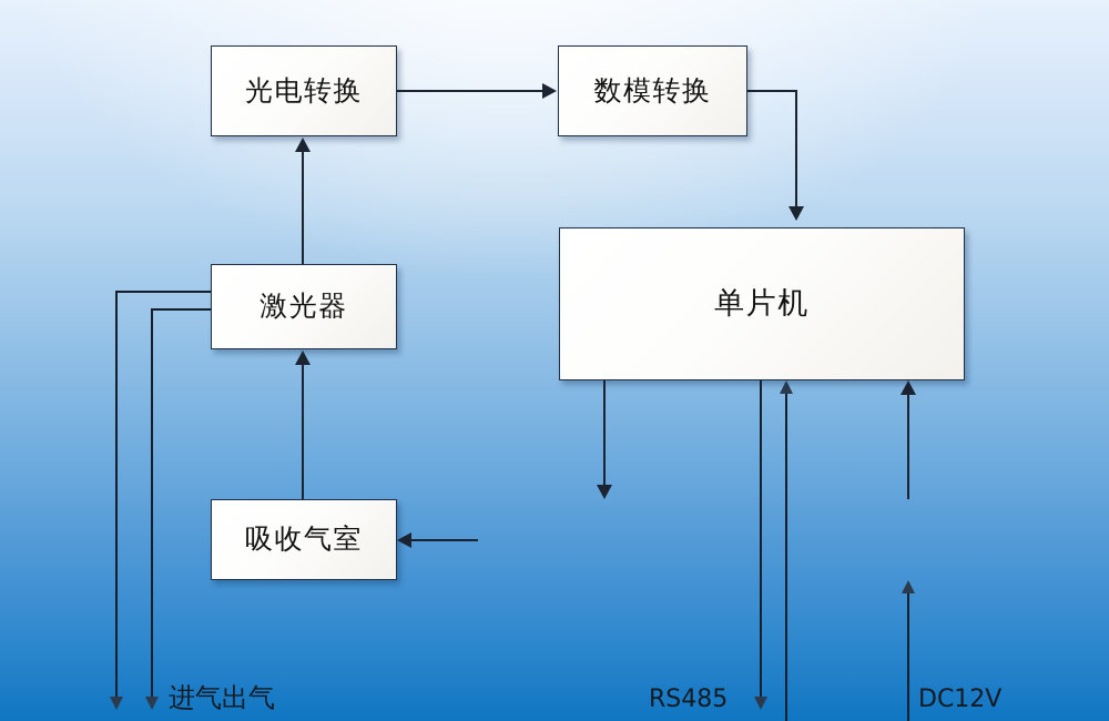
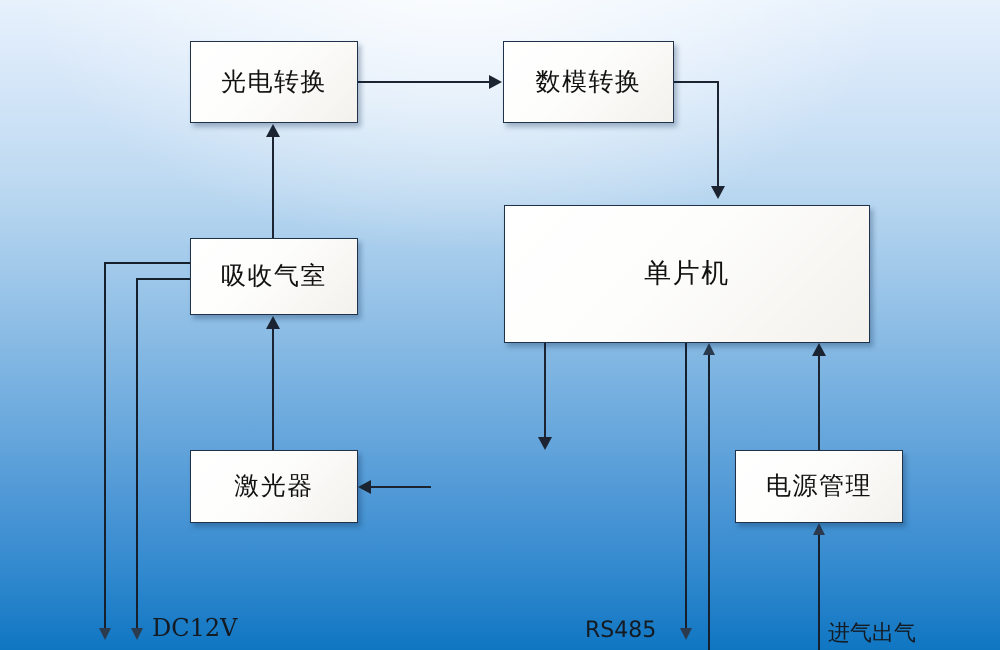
  光电转换
  数模转换
- 激光器
+ 吸收气室
  单片机
- 吸收气室
+ 激光器
+ 电源管理
- 进气出气
+ DC12V
  RS485
- DC12V
+ 进气出气
